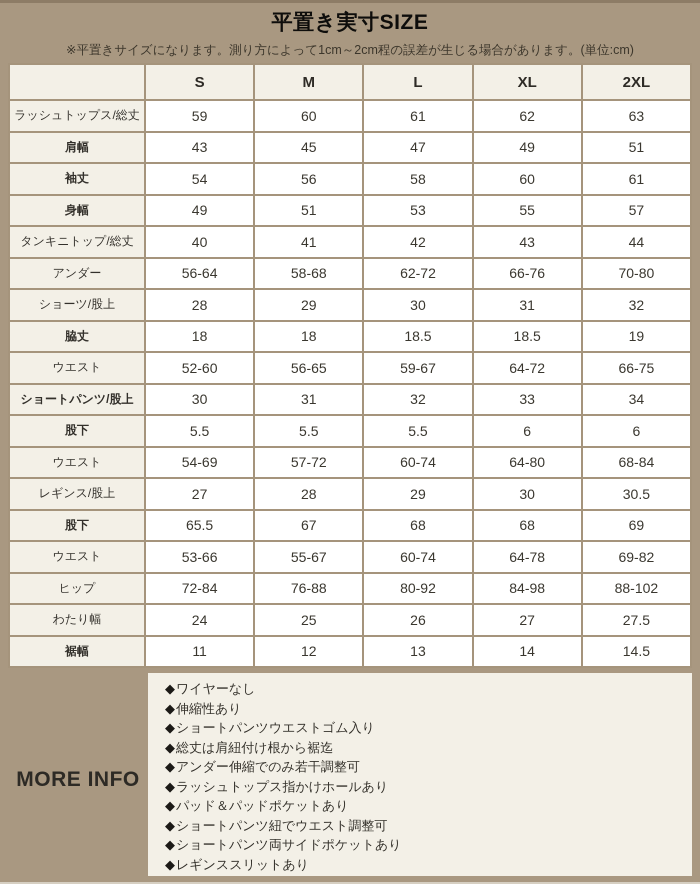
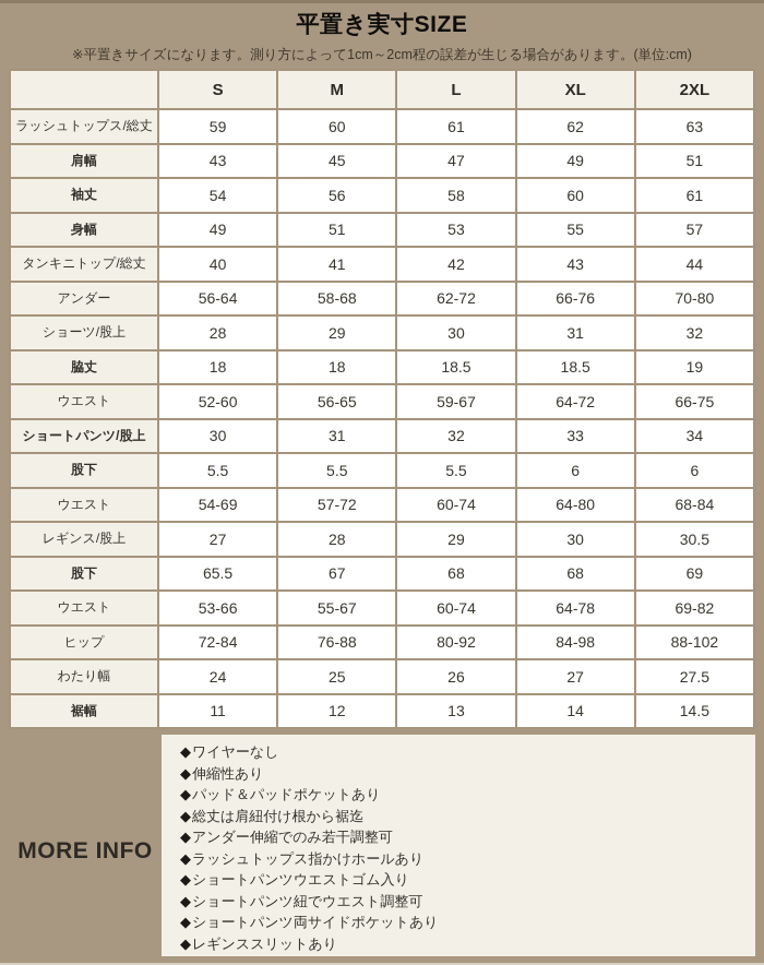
  平置き実寸SIZE
  ※平置きサイズになります。測り方によって1cm～2cm程の誤差が生じる場合があります。(単位:cm)
  	S	M	L	XL	2XL
  ラッシュトップス/総丈	59	60	61	62	63
  肩幅	43	45	47	49	51
  袖丈	54	56	58	60	61
  身幅	49	51	53	55	57
  タンキニトップ/総丈	40	41	42	43	44
  アンダー	56-64	58-68	62-72	66-76	70-80
  ショーツ/股上	28	29	30	31	32
  脇丈	18	18	18.5	18.5	19
  ウエスト	52-60	56-65	59-67	64-72	66-75
  ショートパンツ/股上	30	31	32	33	34
  股下	5.5	5.5	5.5	6	6
  ウエスト	54-69	57-72	60-74	64-80	68-84
  レギンス/股上	27	28	29	30	30.5
  股下	65.5	67	68	68	69
  ウエスト	53-66	55-67	60-74	64-78	69-82
  ヒップ	72-84	76-88	80-92	84-98	88-102
  わたり幅	24	25	26	27	27.5
  裾幅	11	12	13	14	14.5
  MORE INFO
  ◆ワイヤーなし
  ◆伸縮性あり
- ◆ショートパンツウエストゴム入り
+ ◆パッド＆パッドポケットあり
  ◆総丈は肩紐付け根から裾迄
  ◆アンダー伸縮でのみ若干調整可
  ◆ラッシュトップス指かけホールあり
- ◆パッド＆パッドポケットあり
+ ◆ショートパンツウエストゴム入り
  ◆ショートパンツ紐でウエスト調整可
  ◆ショートパンツ両サイドポケットあり
  ◆レギンススリットあり
